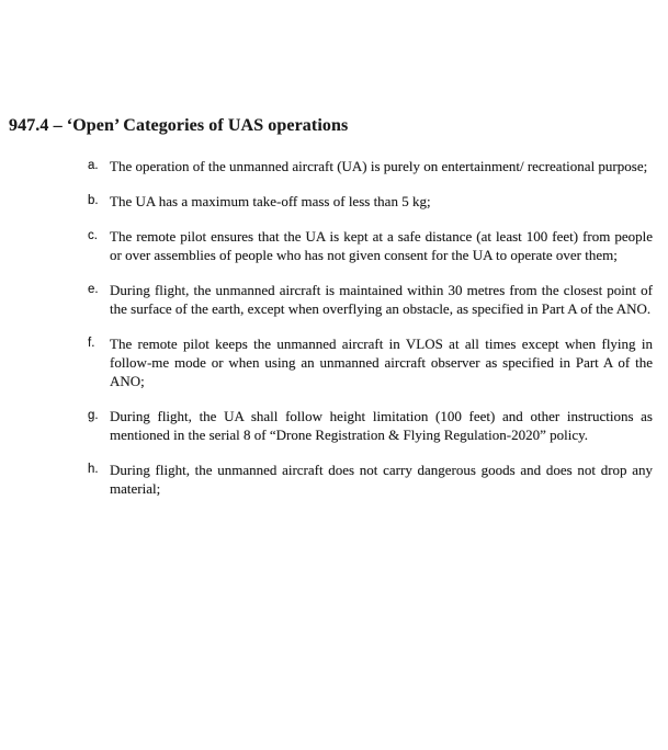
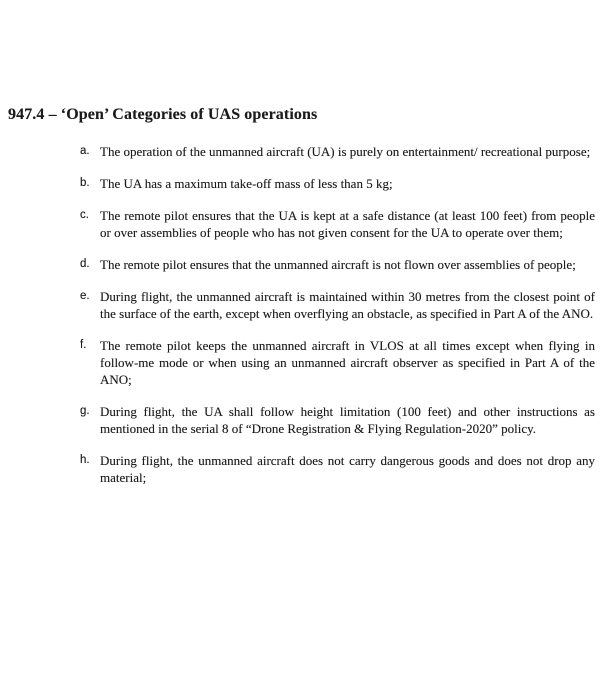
  947.4 – ‘Open’ Categories of UAS operations
  a.
  The operation of the unmanned aircraft (UA) is purely on entertainment/ recreational purpose;
  b.
  The UA has a maximum take-off mass of less than 5 kg;
  c.
  The remote pilot ensures that the UA is kept at a safe distance (at least 100 feet) from people or over assemblies of people who has not given consent for the UA to operate over them;
+ d.
+ The remote pilot ensures that the unmanned aircraft is not flown over assemblies of people;
  e.
  During flight, the unmanned aircraft is maintained within 30 metres from the closest point of the surface of the earth, except when overflying an obstacle, as specified in Part A of the ANO.
  f.
  The remote pilot keeps the unmanned aircraft in VLOS at all times except when flying in follow-me mode or when using an unmanned aircraft observer as specified in Part A of the ANO;
  g.
  During flight, the UA shall follow height limitation (100 feet) and other instructions as mentioned in the serial 8 of “Drone Registration & Flying Regulation-2020” policy.
  h.
  During flight, the unmanned aircraft does not carry dangerous goods and does not drop any material;
